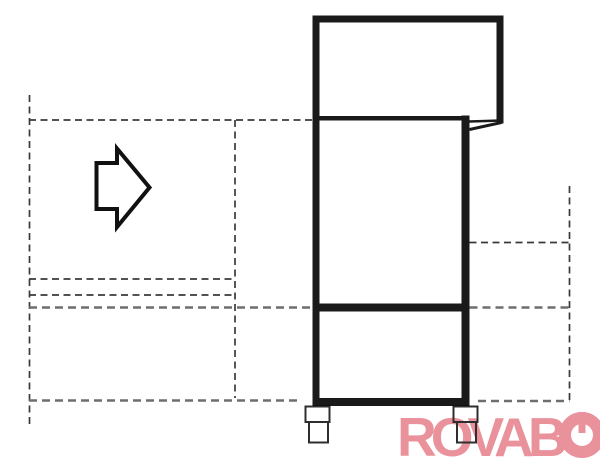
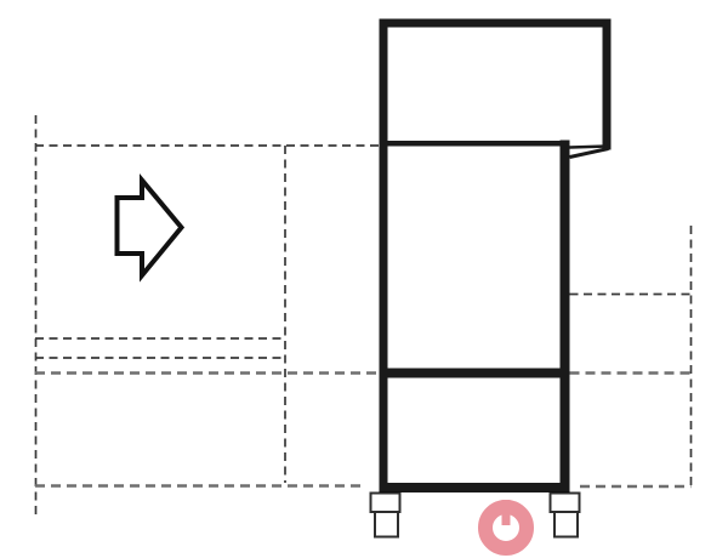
- ROVAB
